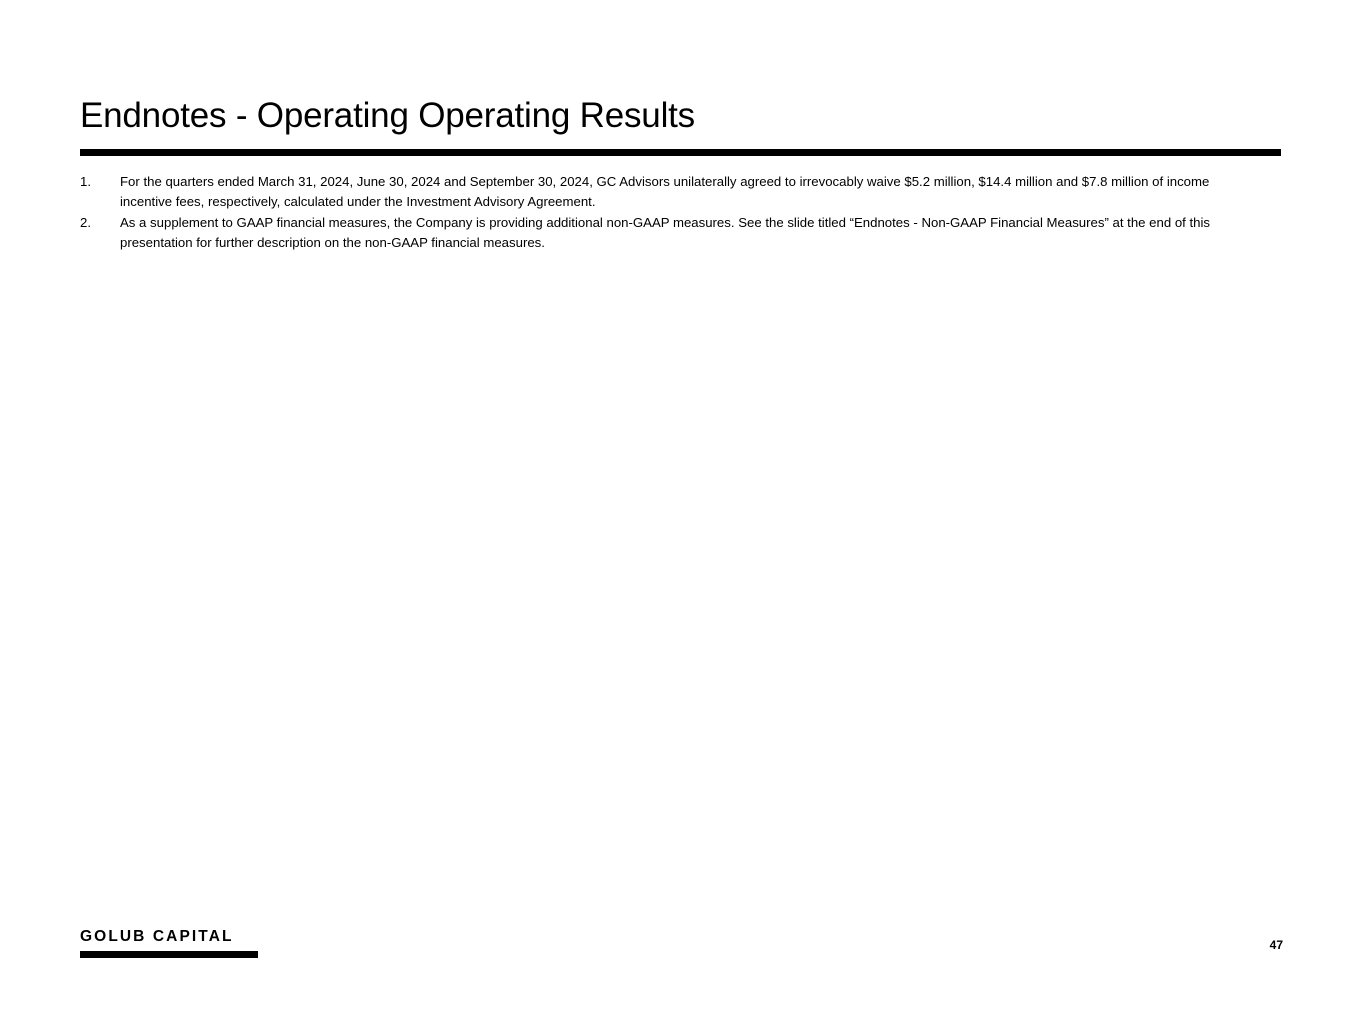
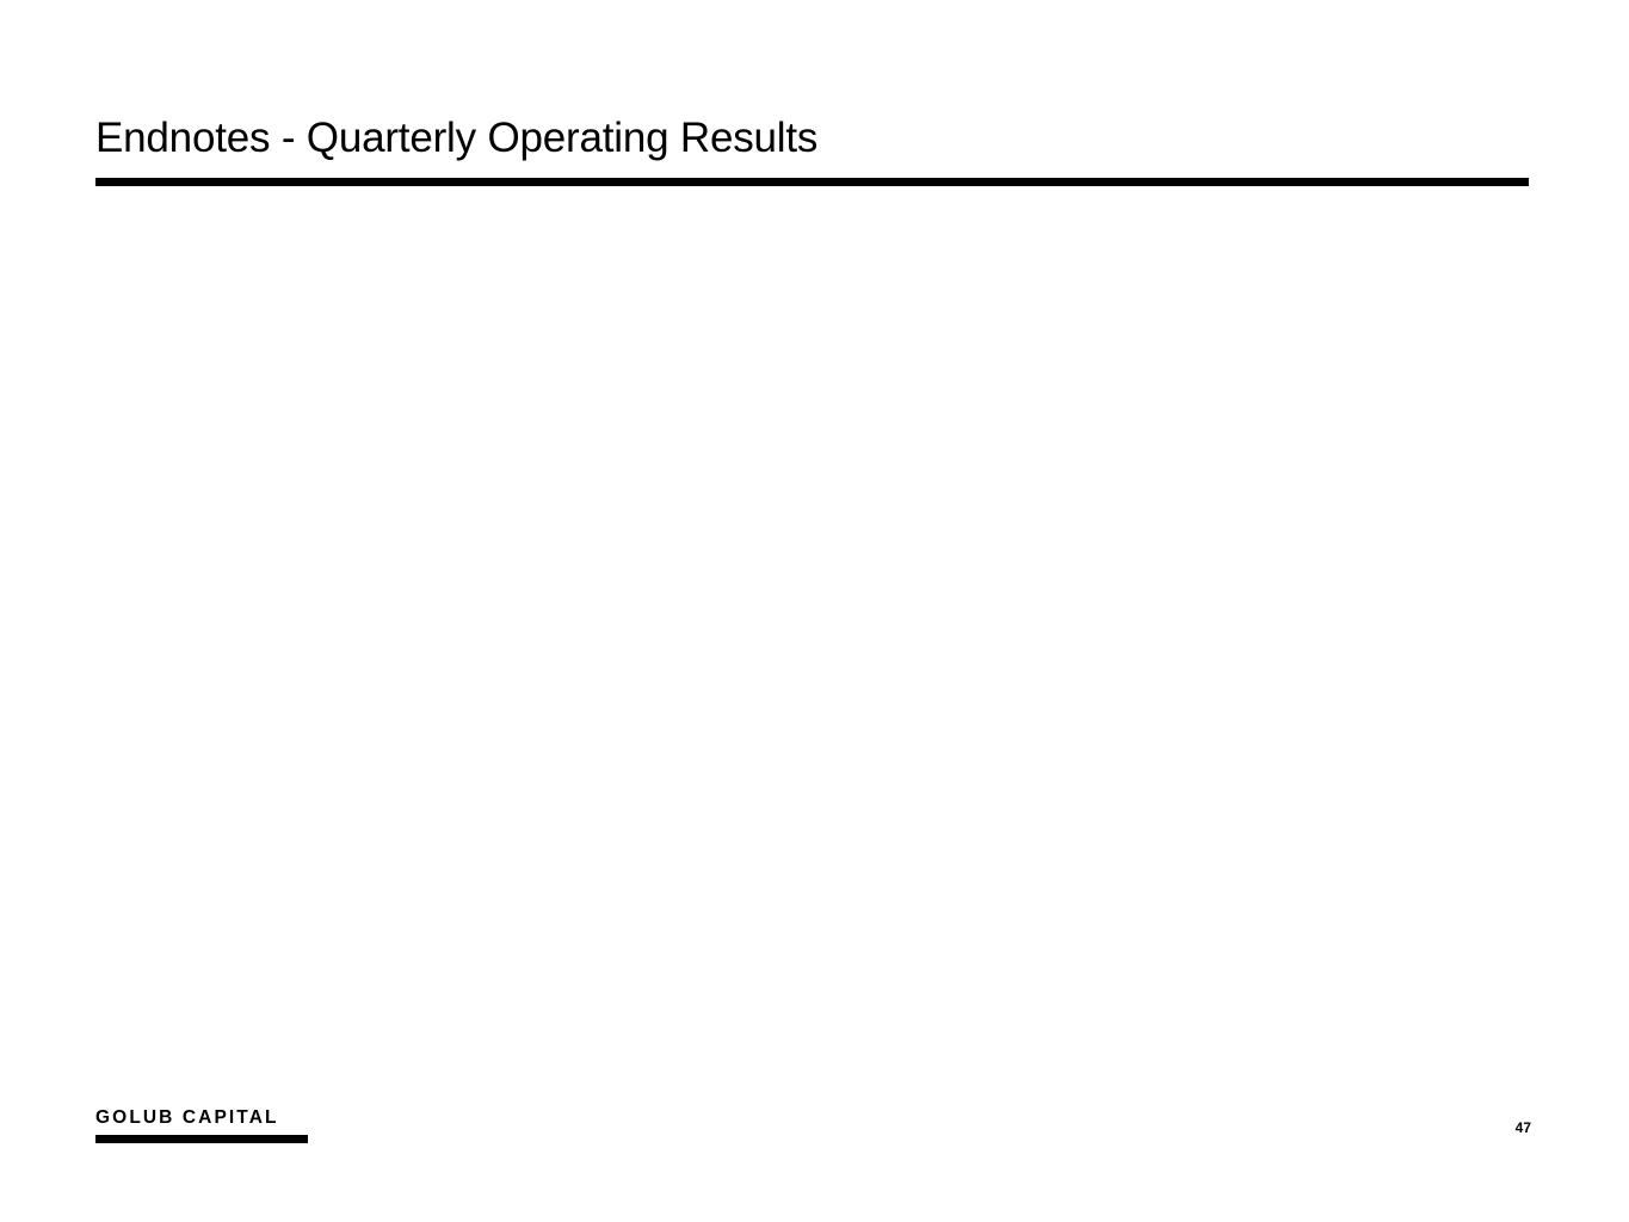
- Endnotes - Operating Operating Results
+ Endnotes - Quarterly Operating Results
- 1.
- For the quarters ended March 31, 2024, June 30, 2024 and September 30, 2024, GC Advisors unilaterally agreed to irrevocably waive $5.2 million, $14.4 million and $7.8 million of income incentive fees, respectively, calculated under the Investment Advisory Agreement.
- 2.
- As a supplement to GAAP financial measures, the Company is providing additional non-GAAP measures. See the slide titled “Endnotes - Non-GAAP Financial Measures” at the end of this presentation for further description on the non-GAAP financial measures.
  GOLUB CAPITAL
  47
